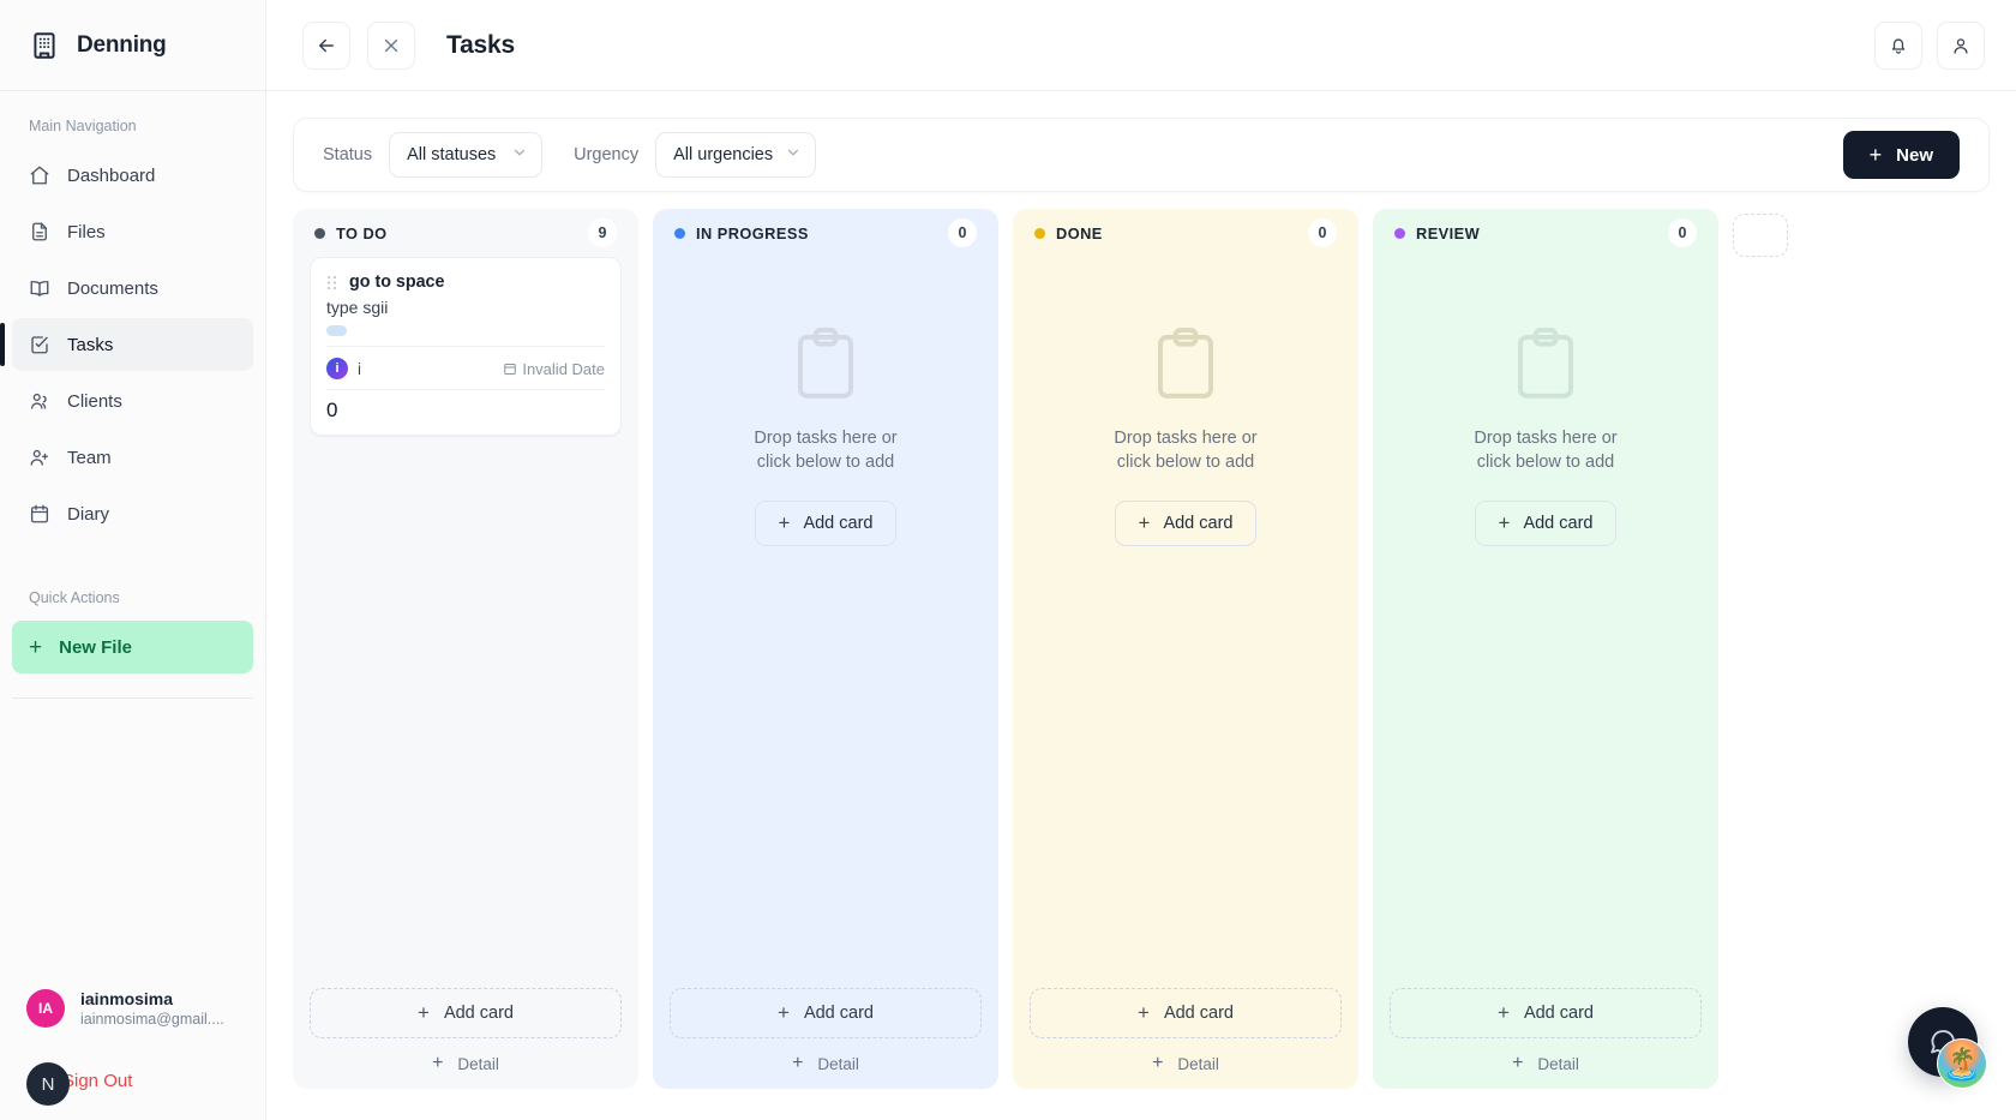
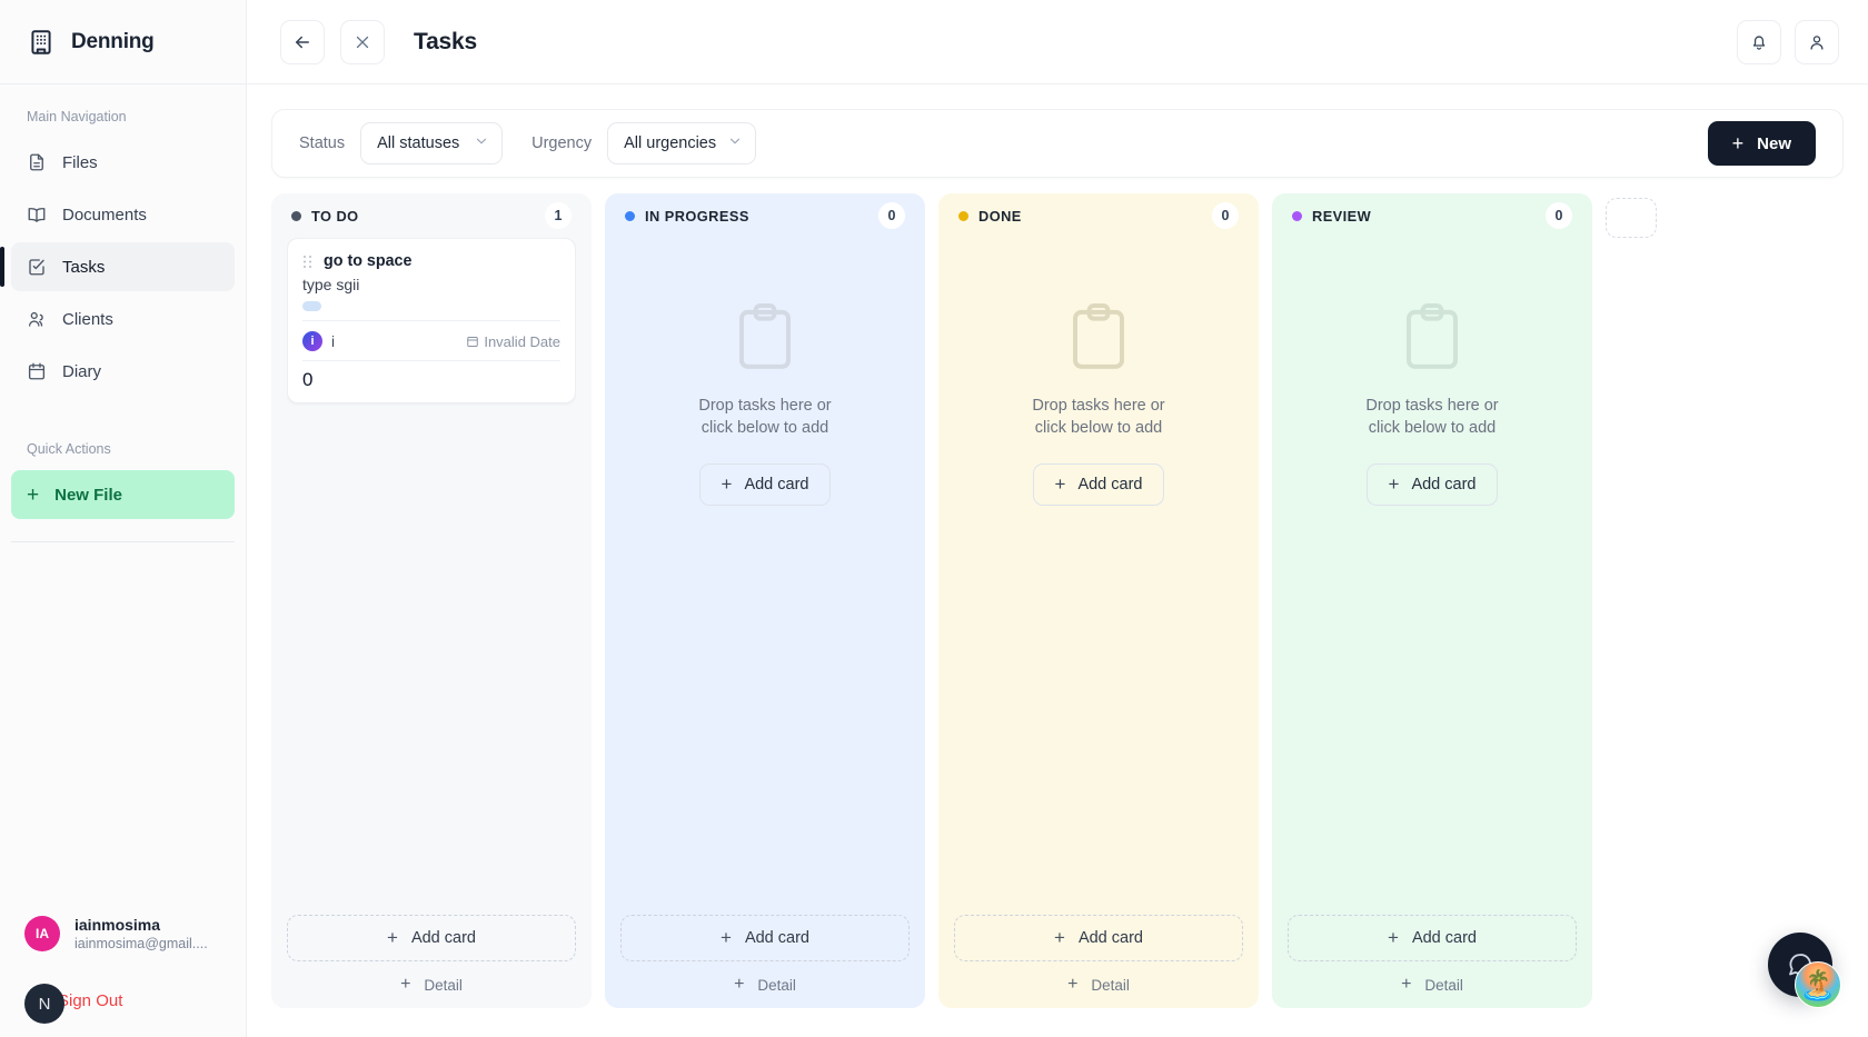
  Denning
  Main Navigation
- Dashboard
  Files
  Documents
  Tasks
  Clients
- Team
  Diary
  Quick Actions
  +
  New File
  IA
  iainmosima
  iainmosima@gmail....
  ign Out
  N
  Tasks
  Status
  All statuses
  Urgency
  All urgencies
  +
  New
  TO DO
- 9
+ 1
  go to space
  type sgii
  i
  i
  Invalid Date
  0
  +
  Add card
  +
  Detail
  IN PROGRESS
  0
  Drop tasks here or
  click below to add
  +
  Add card
  +
  Add card
  +
  Detail
  DONE
  0
  Drop tasks here or
  click below to add
  +
  Add card
  +
  Add card
  +
  Detail
  REVIEW
  0
  Drop tasks here or
  click below to add
  +
  Add card
  +
  Add card
  +
  Detail
  🏝️
